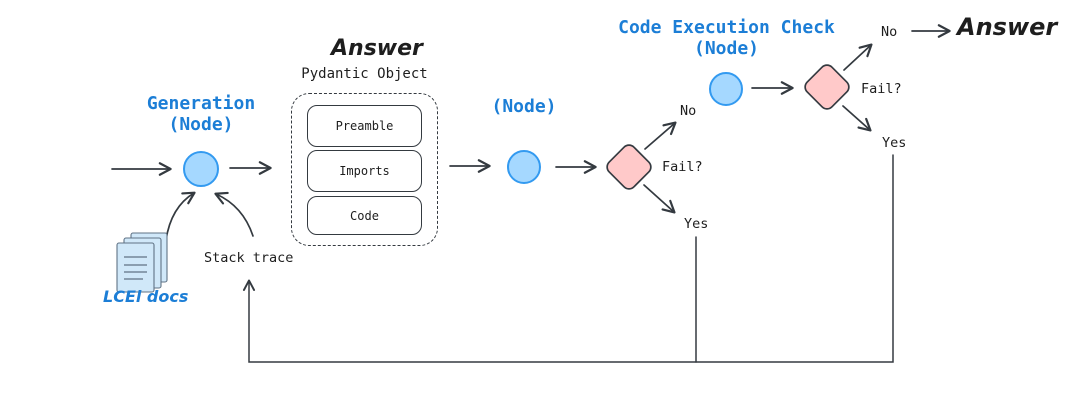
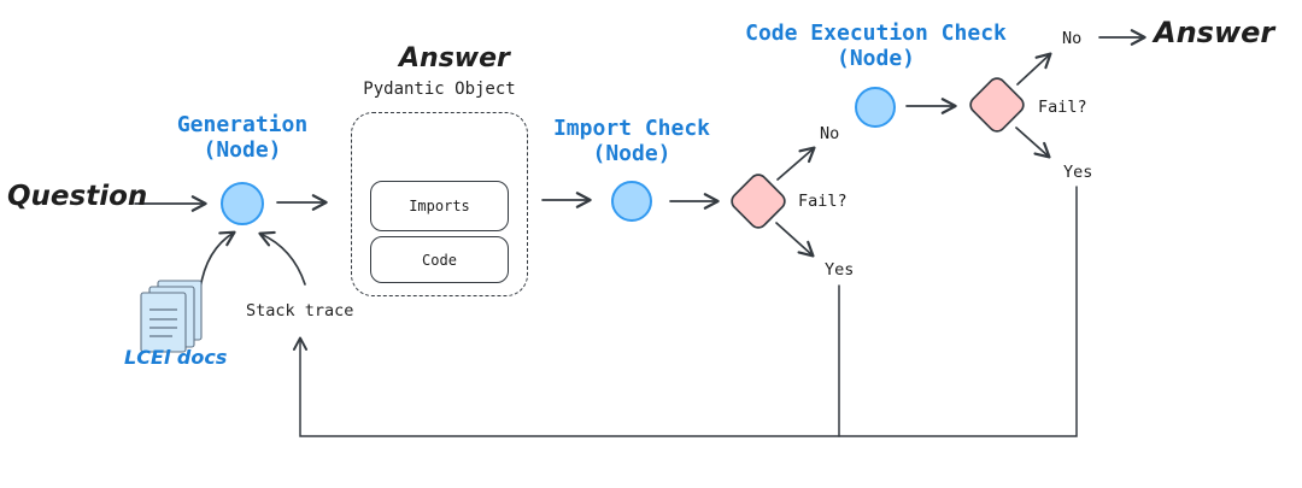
+ Question
  Generation
  (Node)
  Answer
  Pydantic Object
- Preamble
  Imports
  Code
+ Import Check
  (Node)
  Fail?
  No
  Yes
  Code Execution Check
  (Node)
  Fail?
  No
  Yes
  Answer
  Stack trace
  LCEl docs
